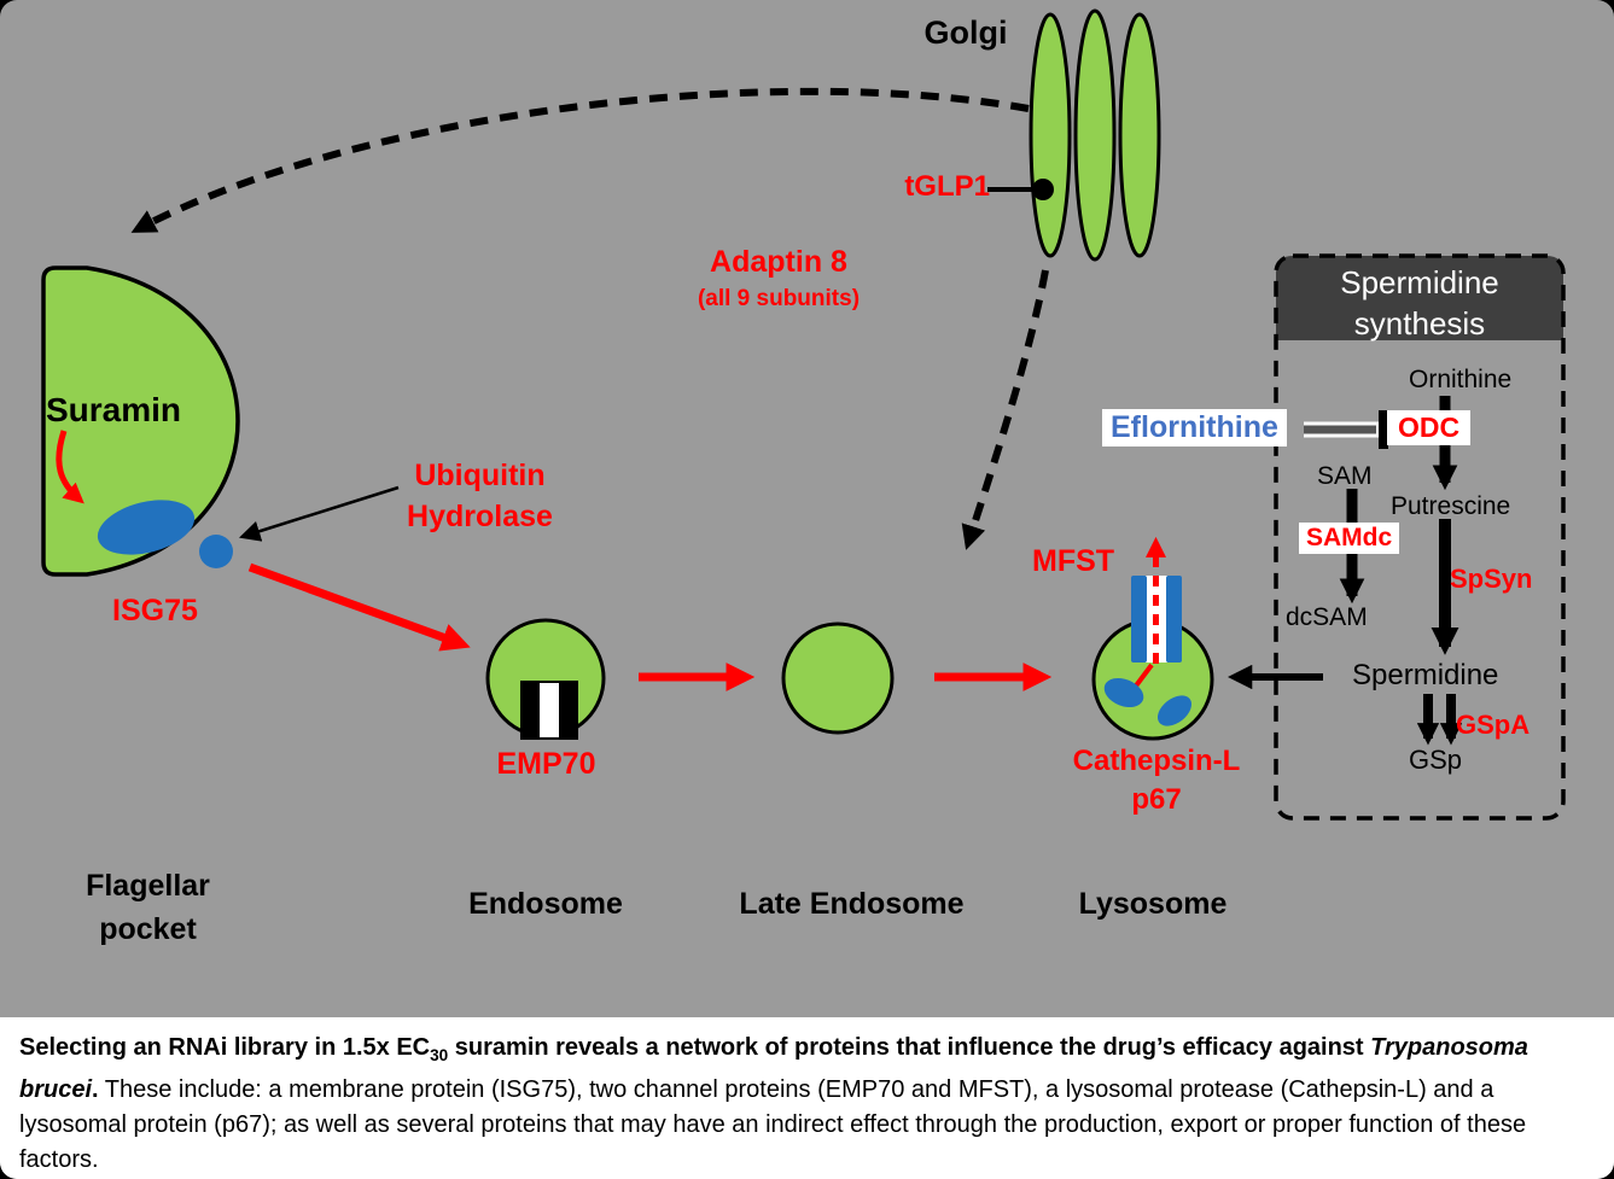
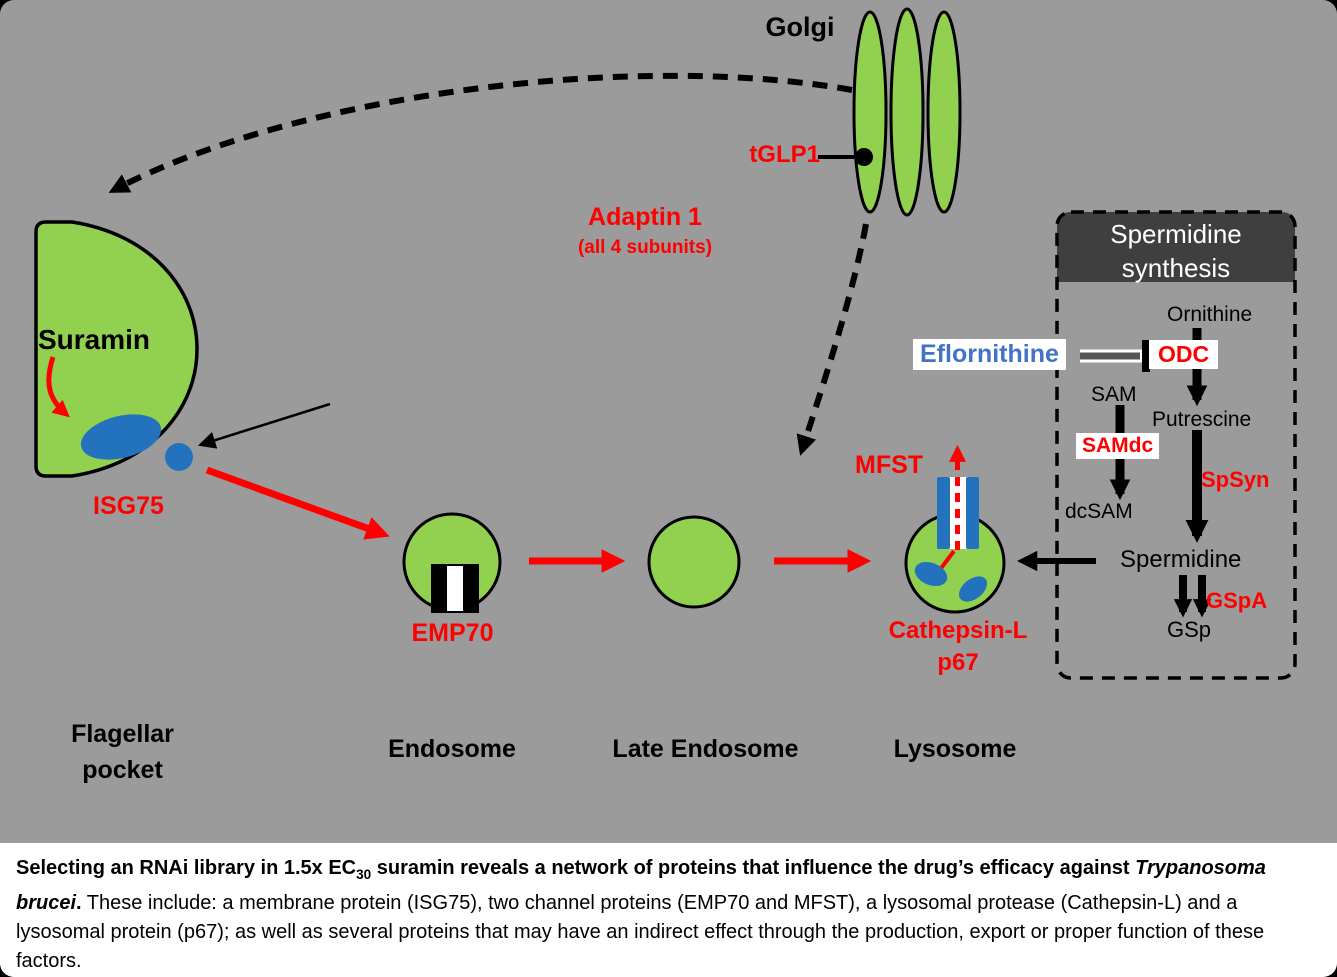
  Golgi
  tGLP1
- Adaptin 8
+ Adaptin 1
- (all 9 subunits)
+ (all 4 subunits)
  Suramin
- Ubiquitin
- Hydrolase
  ISG75
  EMP70
  MFST
  Cathepsin-L
  p67
  Flagellar
  pocket
  Endosome
  Late Endosome
  Lysosome
  Spermidine
  synthesis
  Ornithine
  Eflornithine
  ODC
  SAM
  Putrescine
  SAMdc
  SpSyn
  dcSAM
  Spermidine
  GSpA
  GSp
  Selecting an RNAi library in 1.5x EC30 suramin reveals a network of proteins that influence the drug’s efficacy against Trypanosoma brucei. These include: a membrane protein (ISG75), two channel proteins (EMP70 and MFST), a lysosomal protease (Cathepsin-L) and a lysosomal protein (p67); as well as several proteins that may have an indirect effect through the production, export or proper function of these factors.
